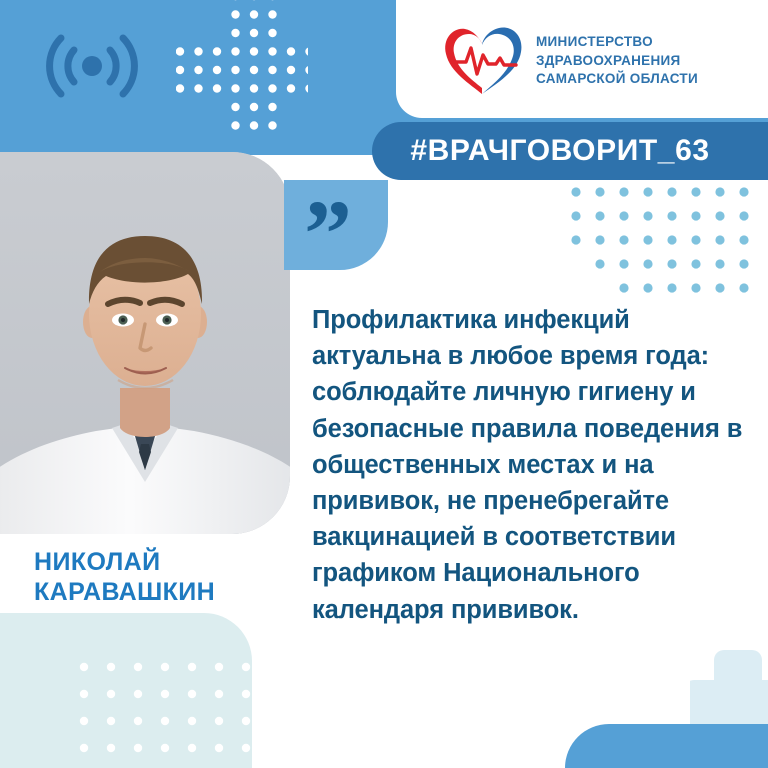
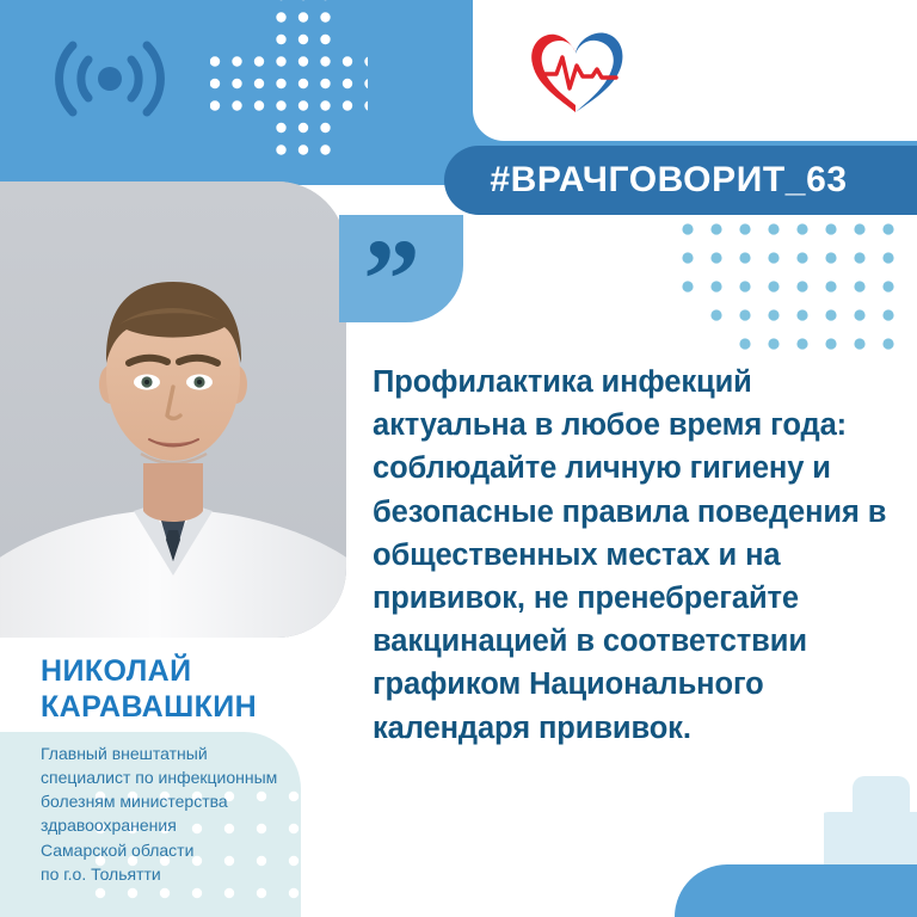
- МИНИСТЕРСТВО
- ЗДРАВООХРАНЕНИЯ
- САМАРСКОЙ ОБЛАСТИ
  #ВРАЧГОВОРИТ_63
  ”
  Профилактика инфекций актуальна в любое время года: соблюдайте личную гигиену и безопасные правила поведения в общественных местах и на прививок, не пренебрегайте вакцинацией в соответствии графиком Национального календаря прививок.
  НИКОЛАЙ
  КАРАВАШКИН
+ Главный внештатный
+ специалист по инфекционным
+ болезням министерства
+ здравоохранения
+ Самарской области
+ по г.о. Тольятти
